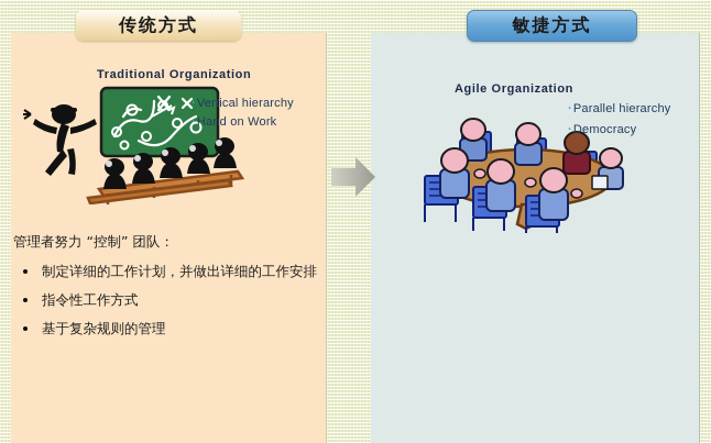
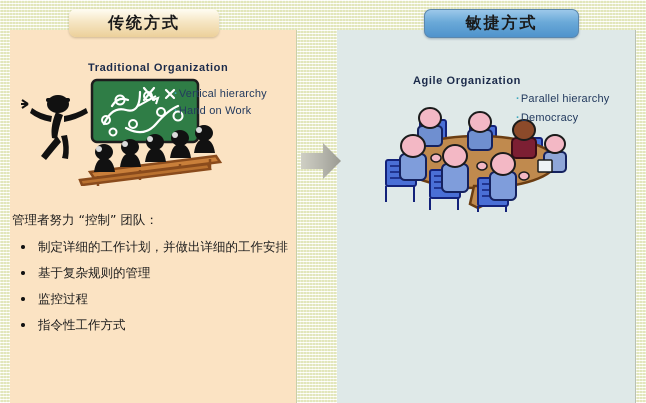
  传统方式
  敏捷方式
  Traditional Organization
  ·Vertical hierarchy
  ·Hand on Work
  Agile Organization
  ·Parallel hierarchy
  ·Democracy
  管理者努力 “控制” 团队：
  制定详细的工作计划，并做出详细的工作安排
- 指令性工作方式
+ 基于复杂规则的管理
+ 监控过程
- 基于复杂规则的管理
+ 指令性工作方式
